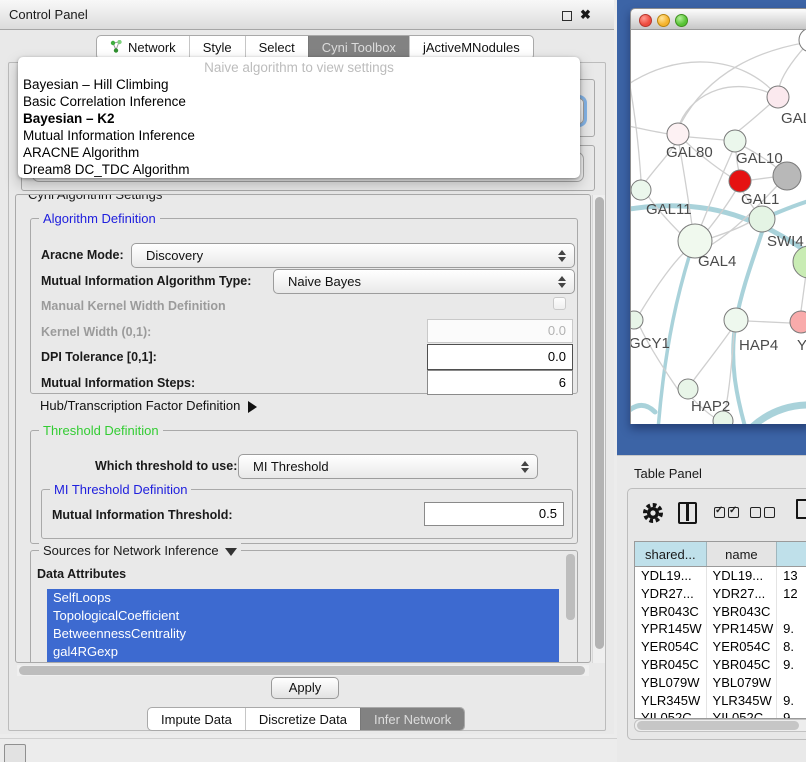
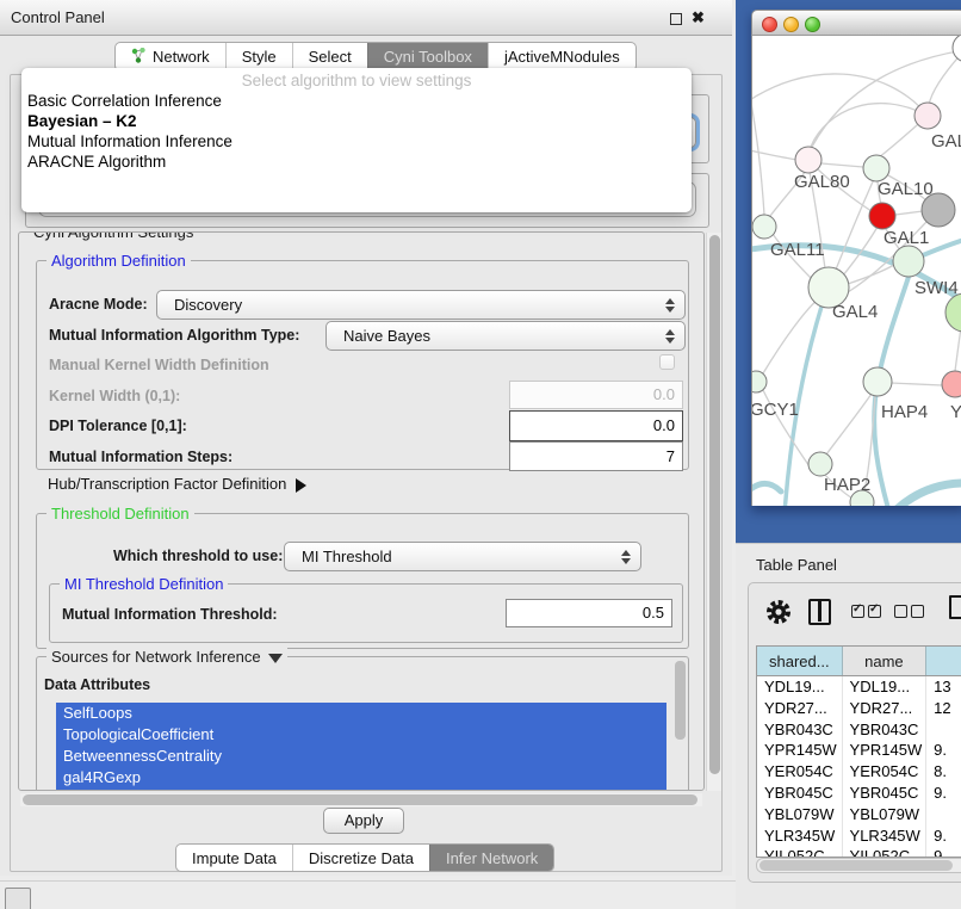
  Control Panel
  ✖
  Network
  Style
  Select
  Cyni Toolbox
  jActiveMNodules
  Cyni Algorithm Settings
  Algorithm Definition
  Aracne Mode:
  Discovery
  Mutual Information Algorithm Type:
  Naive Bayes
  Manual Kernel Width Definition
  Kernel Width (0,1):
  0.0
  DPI Tolerance [0,1]:
  0.0
  Mutual Information Steps:
- 6
+ 7
  Hub/Transcription Factor Definition
  Threshold Definition
  Which threshold to use:
  MI Threshold
  MI Threshold Definition
  Mutual Information Threshold:
  0.5
  Sources for Network Inference
  Data Attributes
  SelfLoops
  TopologicalCoefficient
  BetweennessCentrality
  gal4RGexp
  Apply
  Impute Data
  Discretize Data
  Infer Network
- Naive algorithm to view settings
+ Select algorithm to view settings
- Bayesian – Hill Climbing
  Basic Correlation Inference
  Bayesian – K2
  Mutual Information Inference
  ARACNE Algorithm
- Dream8 DC_TDC Algorithm
  GAL80
  GAL10
  GAL1
  GAL11
  SWI4
  GAL4
  GCY1
  HAP4
  Y
  HAP2
  Table Panel
  shared...
  name
  YDL19...
  YDL19...
  13
  YDR27...
  YDR27...
  12
  YBR043C
  YBR043C
  YPR145W
  YPR145W
  9.
  YER054C
  YER054C
  8.
  YBR045C
  YBR045C
  9.
  YBL079W
  YBL079W
  YLR345W
  YLR345W
  9.
  YIL052C
  YIL052C
  9
